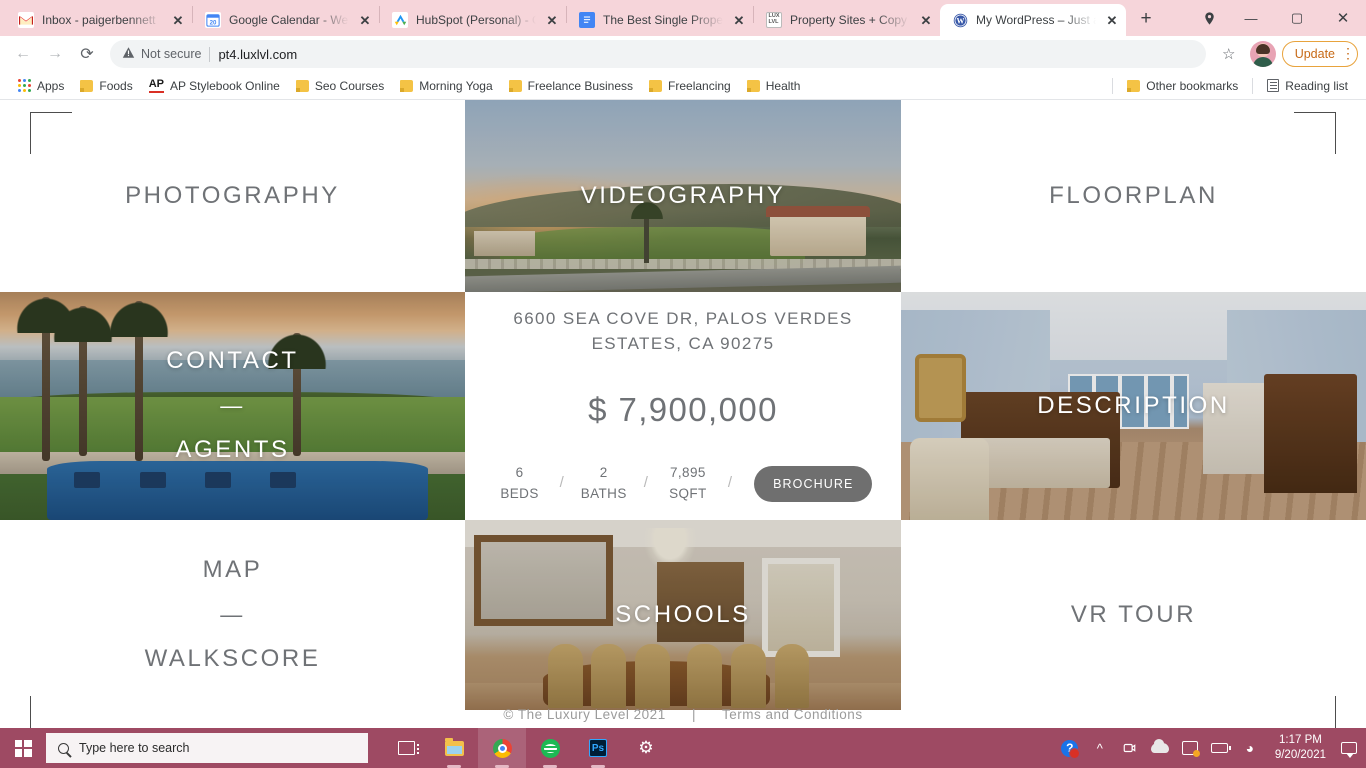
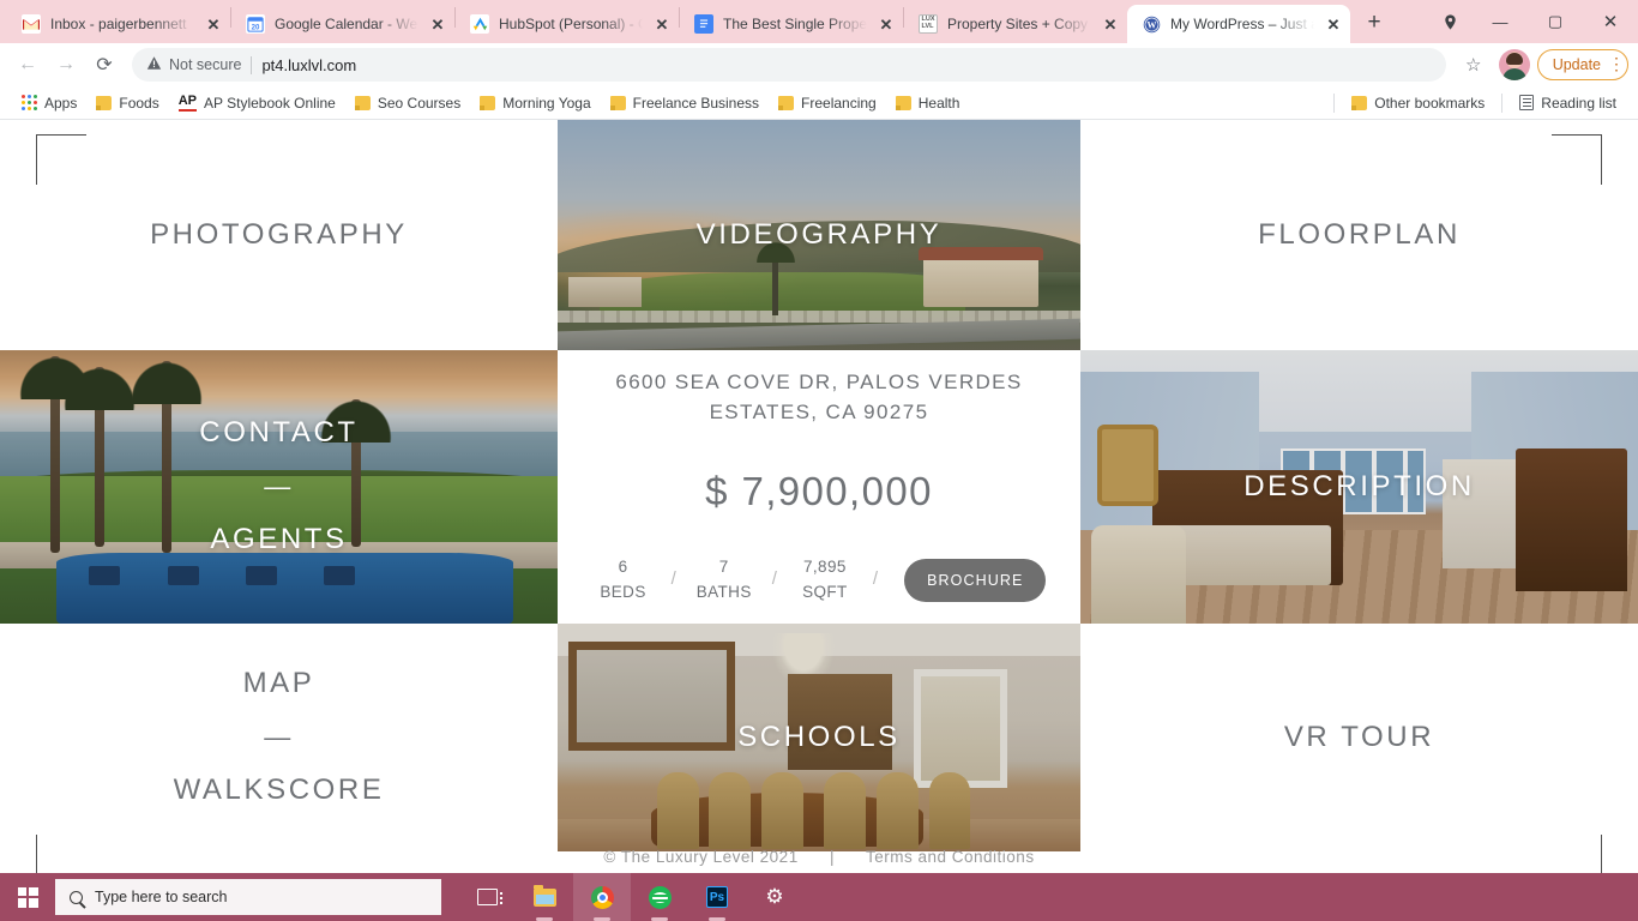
  Inbox - paigerbennett
  ✕
  Google Calendar - We
  ✕
  HubSpot (Personal) -
  ✕
  The Best Single Prope
  ✕
  Property Sites + Copy
  ✕
  W
  My WordPress – Just
  ✕
  +
  —
  ▢
  ✕
  ←
  →
  ⟳
  Not secure
  pt4.luxlvl.com
  ☆
  Update
  ⋮
  Apps
  Foods
  AP
  AP Stylebook Online
  Seo Courses
  Morning Yoga
  Freelance Business
  Freelancing
  Health
  Other bookmarks
  Reading list
  PHOTOGRAPHY
  VIDEOGRAPHY
  FLOORPLAN
  CONTACT
  —
  AGENTS
  6600 SEA COVE DR, PALOS VERDES ESTATES, CA 90275
  $ 7,900,000
  6
  BEDS
  /
- 2
+ 7
  BATHS
  /
  7,895
  SQFT
  /
  BROCHURE
  DESCRIPTION
  MAP
  —
  WALKSCORE
  SCHOOLS
  VR TOUR
  © The Luxury Level 2021 | Terms and Conditions
  Type here to search
  Ps
  ⚙
- ?
- ^
- ◕
- 1:17 PM
- 9/20/2021
